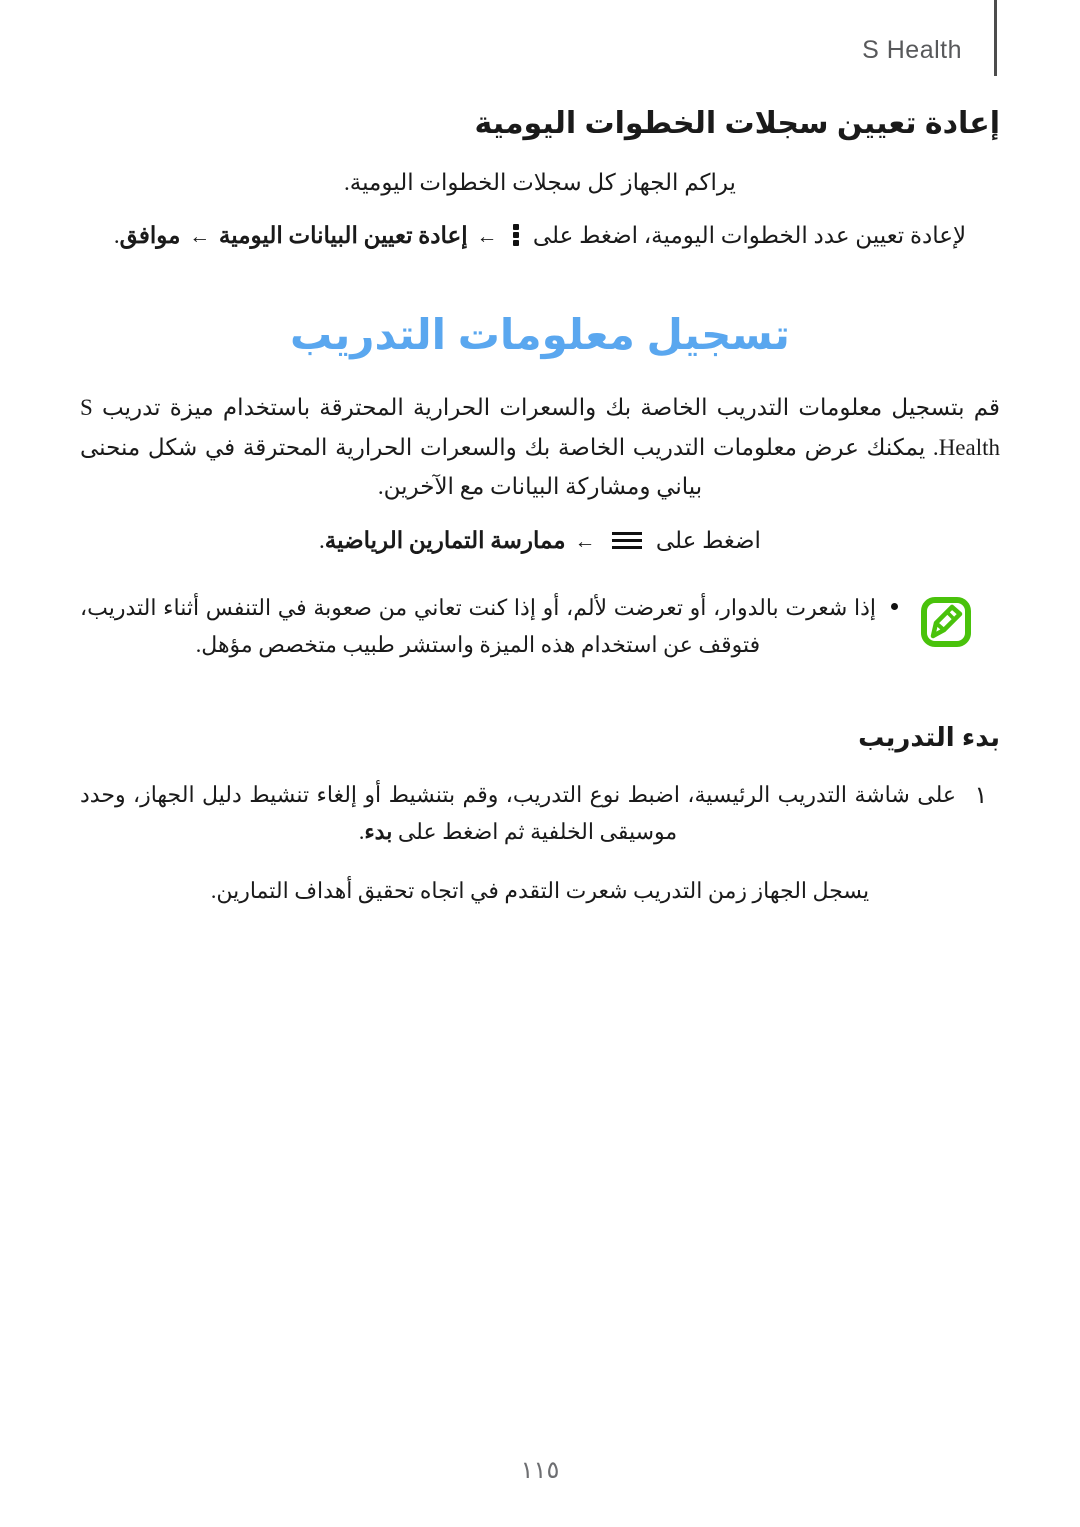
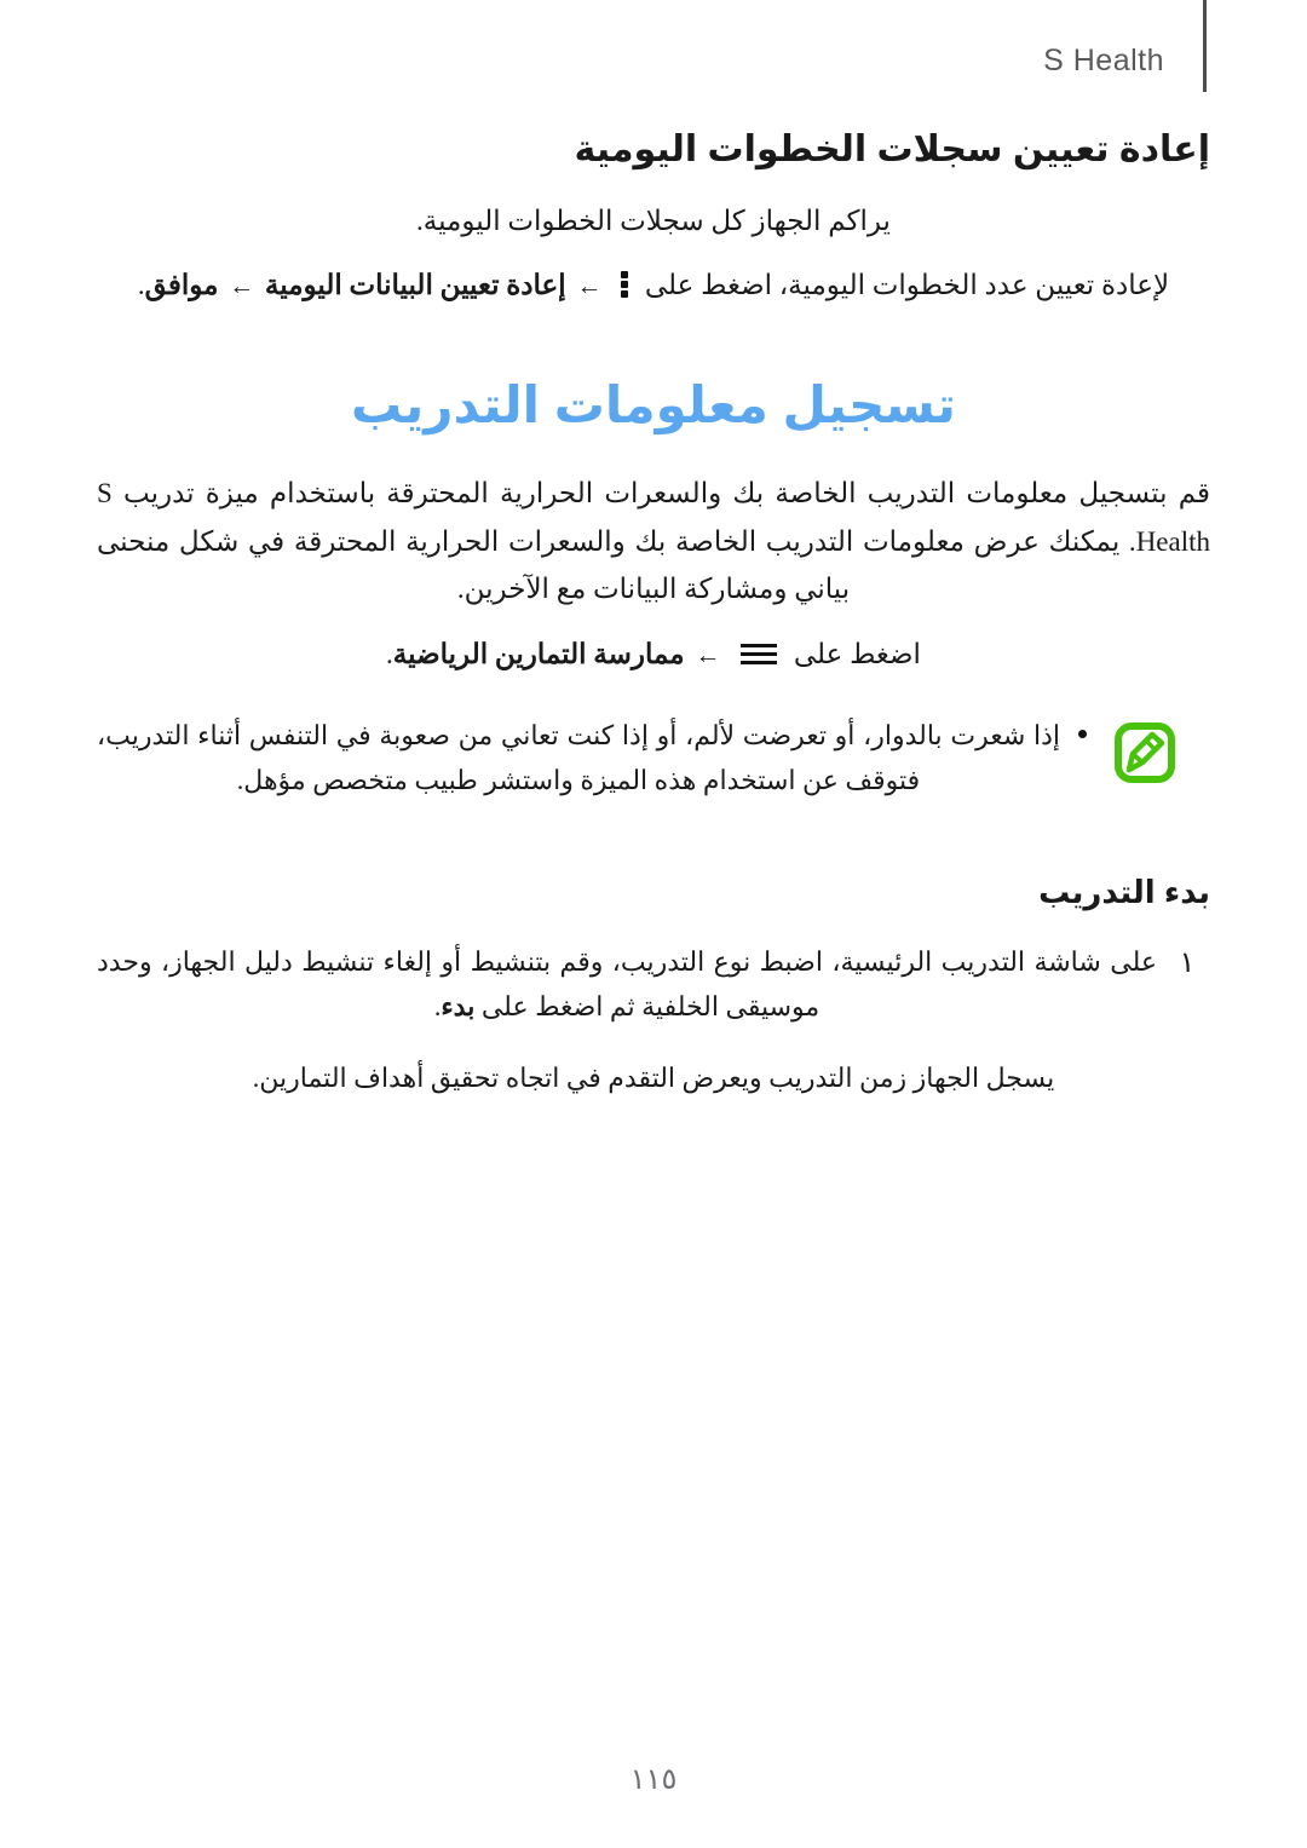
  S Health
  إعادة تعيين سجلات الخطوات اليومية
  يراكم الجهاز كل سجلات الخطوات اليومية.
  لإعادة تعيين عدد الخطوات اليومية، اضغط على ← إعادة تعيين البيانات اليومية ← موافق.
  تسجيل معلومات التدريب
  قم بتسجيل معلومات التدريب الخاصة بك والسعرات الحرارية المحترقة باستخدام ميزة تدريب S Health. يمكنك عرض معلومات التدريب الخاصة بك والسعرات الحرارية المحترقة في شكل منحنى بياني ومشاركة البيانات مع الآخرين.
  اضغط على ← ممارسة التمارين الرياضية.
  إذا شعرت بالدوار، أو تعرضت لألم، أو إذا كنت تعاني من صعوبة في التنفس أثناء التدريب، فتوقف عن استخدام هذه الميزة واستشر طبيب متخصص مؤهل.
  بدء التدريب
  ١
  على شاشة التدريب الرئيسية، اضبط نوع التدريب، وقم بتنشيط أو إلغاء تنشيط دليل الجهاز، وحدد موسيقى الخلفية ثم اضغط على بدء.
- يسجل الجهاز زمن التدريب شعرت التقدم في اتجاه تحقيق أهداف التمارين.
+ يسجل الجهاز زمن التدريب ويعرض التقدم في اتجاه تحقيق أهداف التمارين.
  ١١٥
